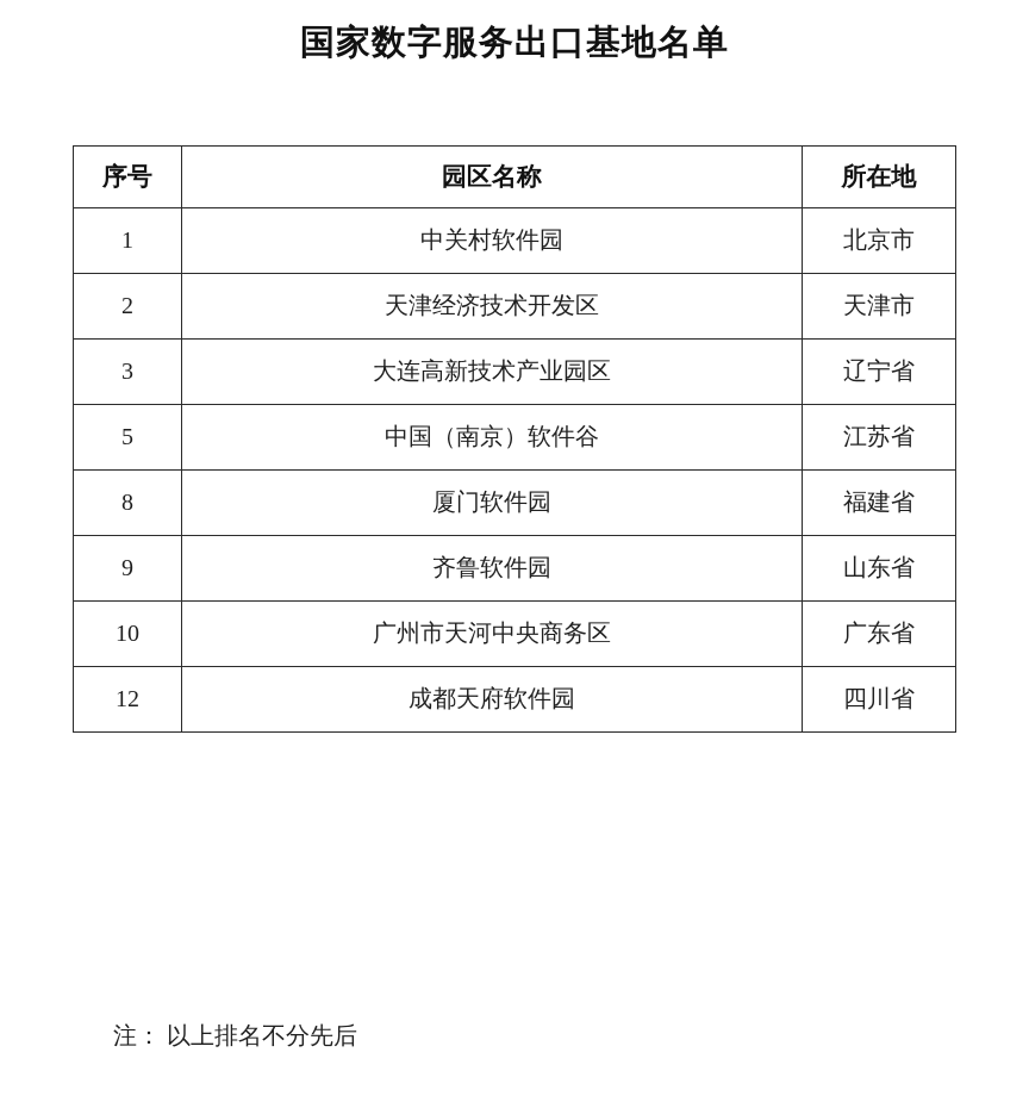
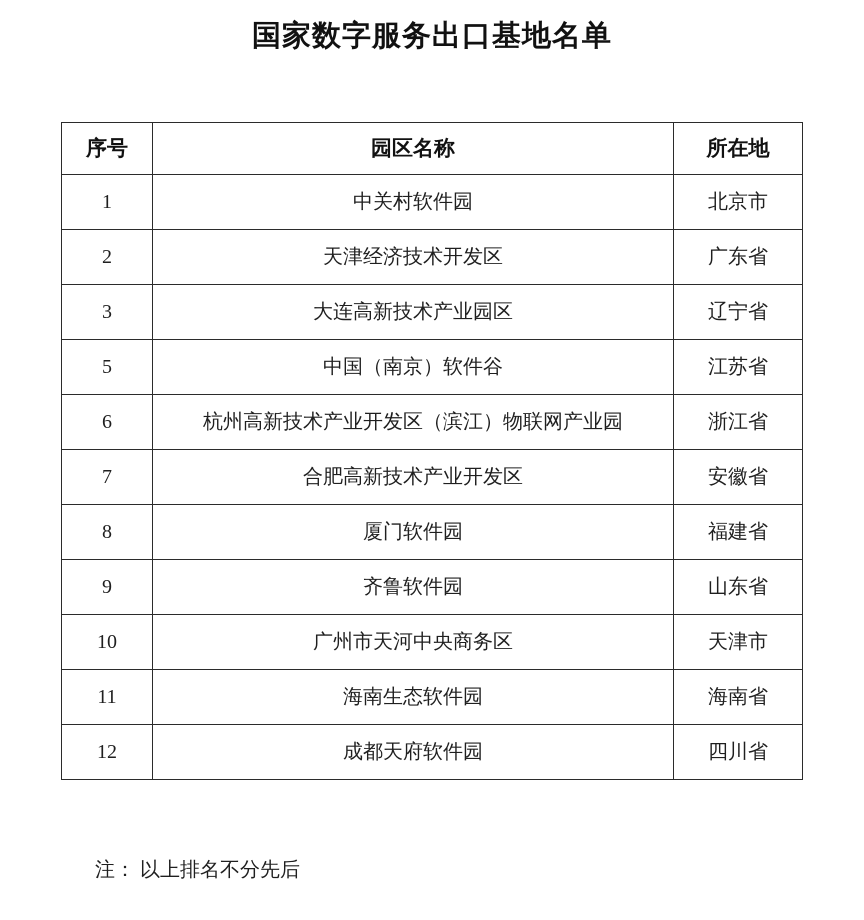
  国家数字服务出口基地名单
  序号	园区名称	所在地
  1	中关村软件园	北京市
- 2	天津经济技术开发区	天津市
+ 2	天津经济技术开发区	广东省
  3	大连高新技术产业园区	辽宁省
  5	中国（南京）软件谷	江苏省
+ 6	杭州高新技术产业开发区（滨江）物联网产业园	浙江省
+ 7	合肥高新技术产业开发区	安徽省
  8	厦门软件园	福建省
  9	齐鲁软件园	山东省
- 10	广州市天河中央商务区	广东省
+ 10	广州市天河中央商务区	天津市
+ 11	海南生态软件园	海南省
  12	成都天府软件园	四川省
  注： 以上排名不分先后
